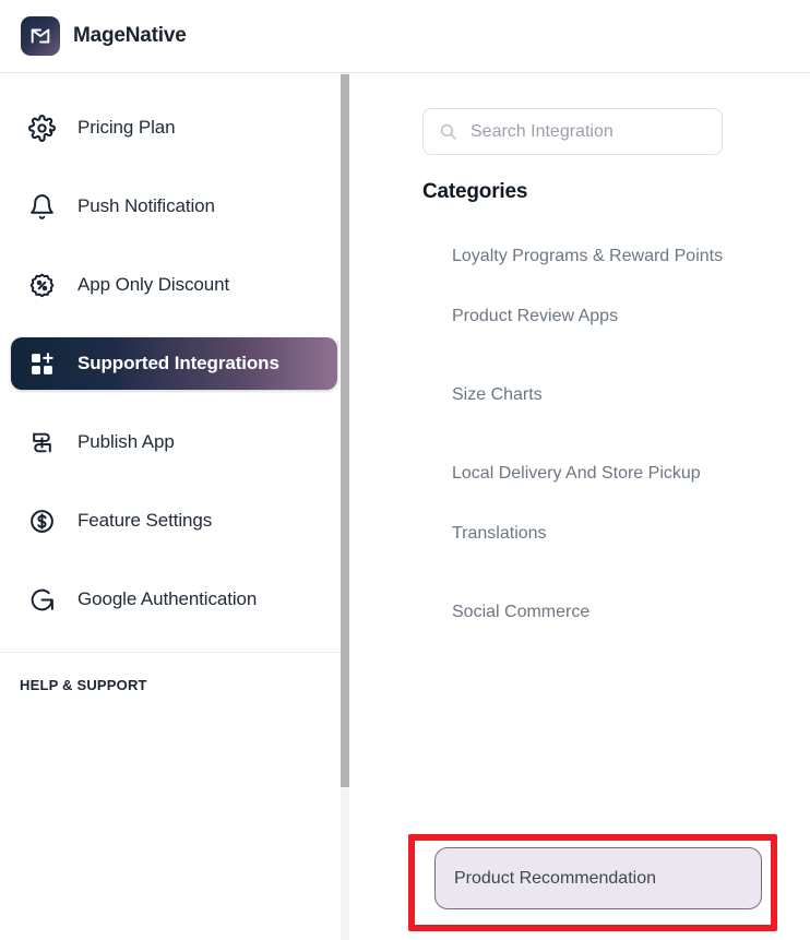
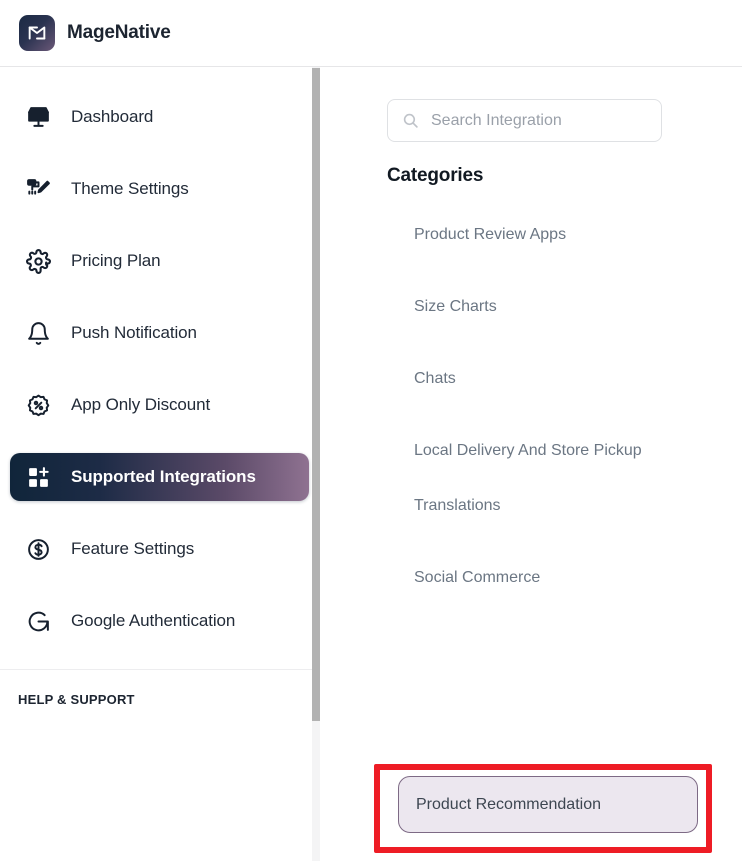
  MageNative
+ Dashboard
+ Theme Settings
  Pricing Plan
  Push Notification
  App Only Discount
  Supported Integrations
- Publish App
  Feature Settings
  Google Authentication
  HELP & SUPPORT
  Search Integration
  Categories
- Loyalty Programs & Reward Points
  Product Review Apps
  Size Charts
+ Chats
  Local Delivery And Store Pickup
  Translations
  Social Commerce
  Product Recommendation
